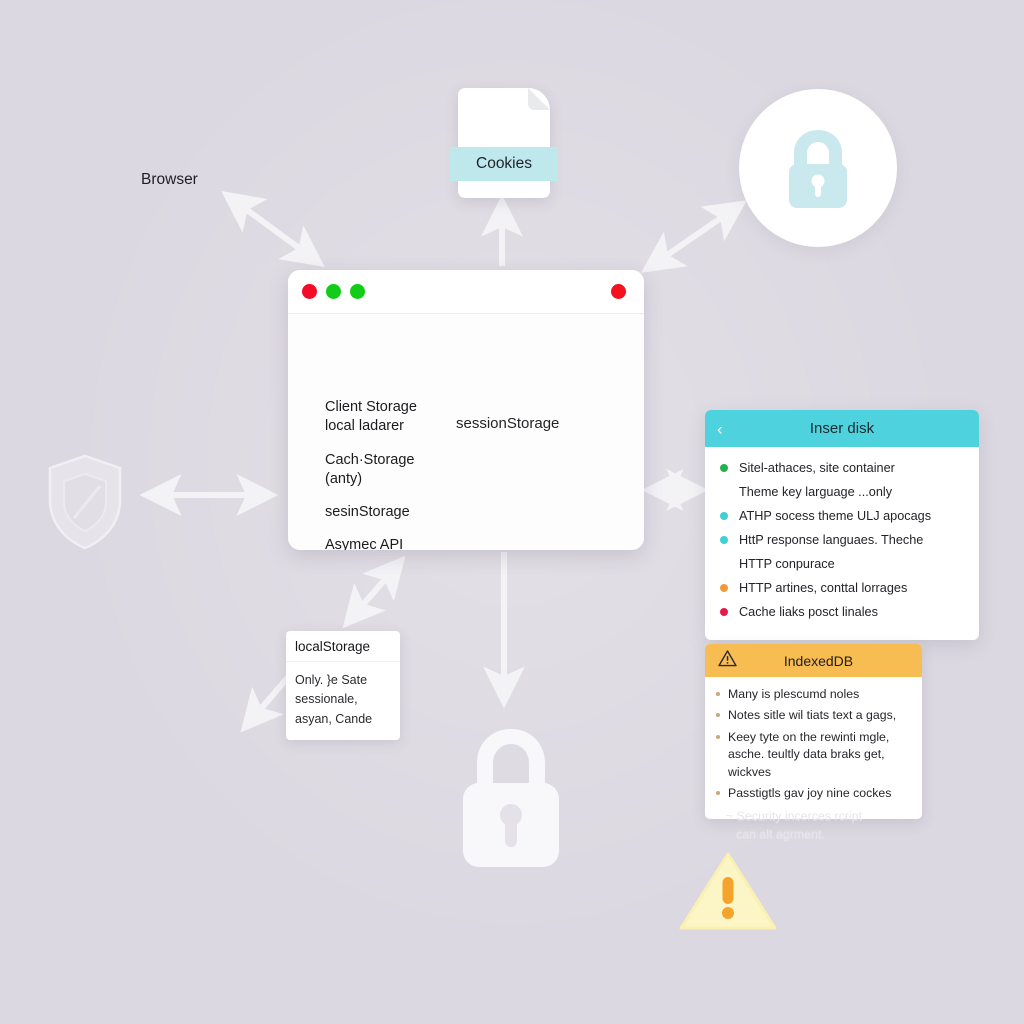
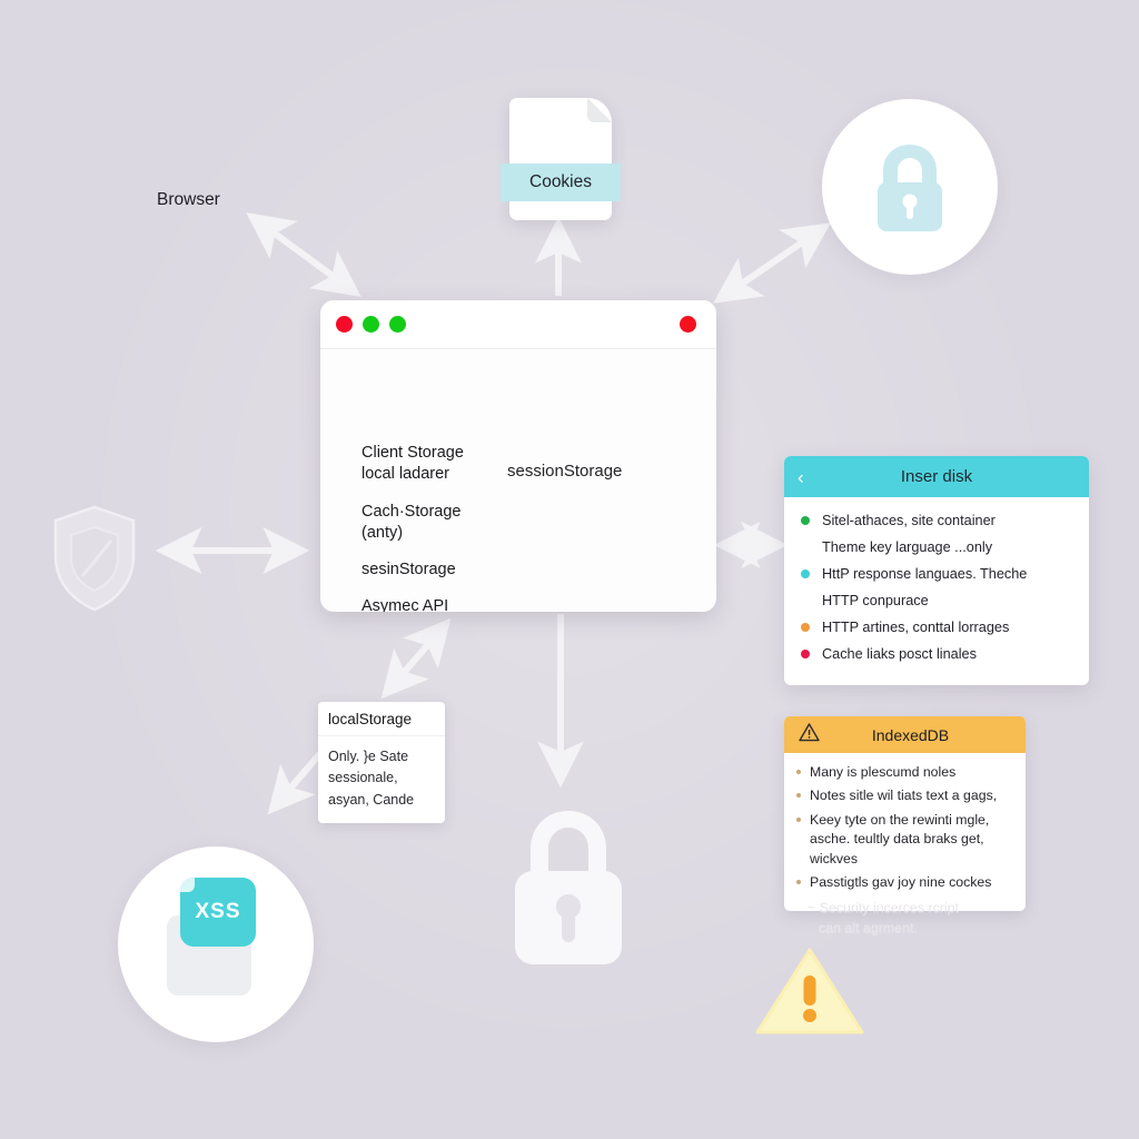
  Browser
  Cookies
  Client Storage
  local ladarer
  Cach·Storage
  (anty)
  sesinStorage
  Asymec API
  sessionStorage
  ‹
  Inser disk
  Sitel-athaces, site container
  Theme key larguage ...only
- ATHP socess theme ULJ apocags
  HttP response languaes. Theche
  HTTP conpurace
  HTTP artines, conttal lorrages
  Cache liaks posct linales
  IndexedDB
  Many is plescumd noles
  Notes sitle wil tiats text a gags,
  Keey tyte on the rewinti mgle, asche. teultly data braks get, wickves
  Passtigtls gav joy nine cockes
  ~ Security incerces rcript
  localStorage
  Only. }е Sate
  sessionale,
  asyan, Cande
+ XSS
